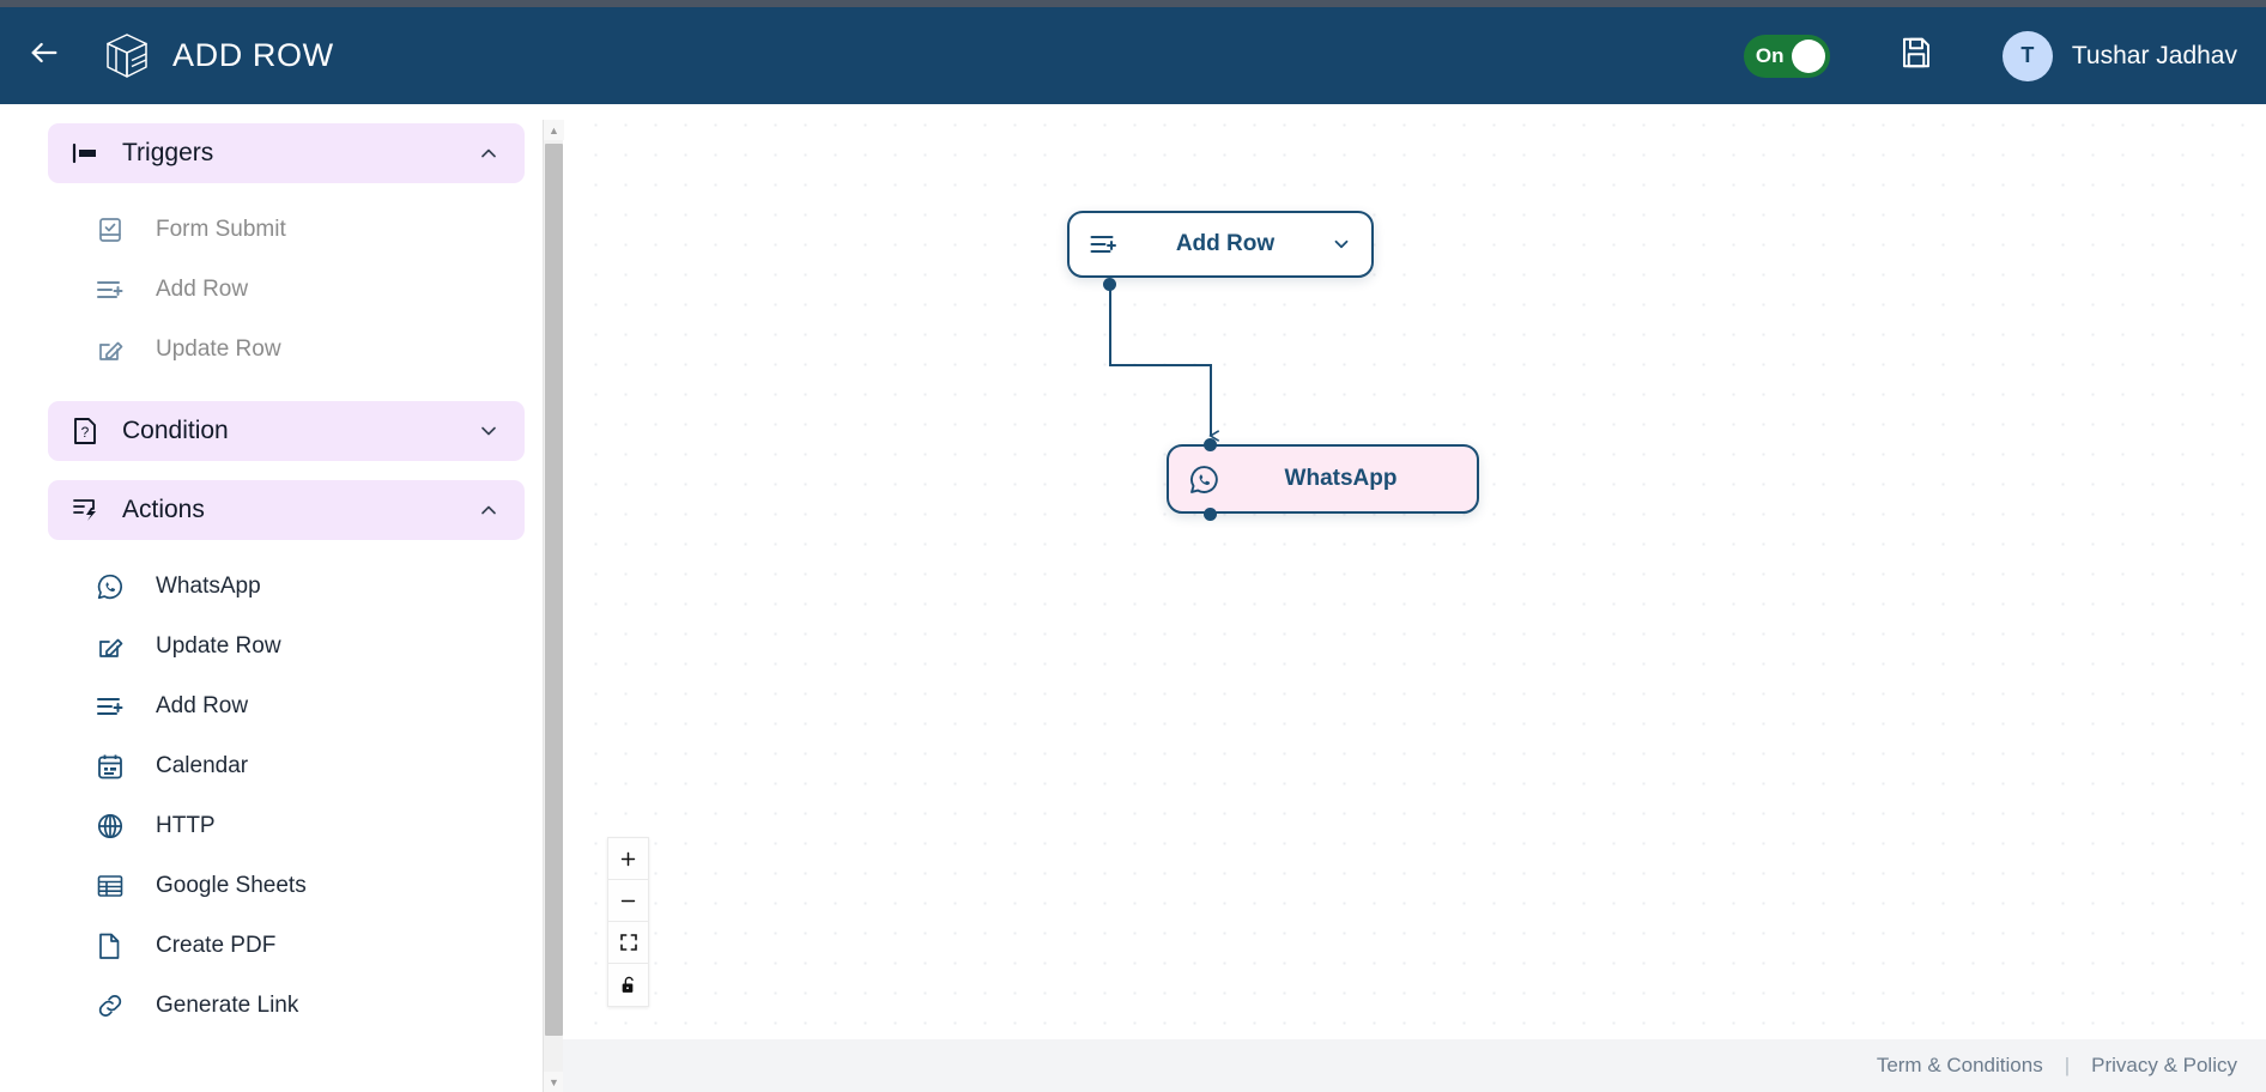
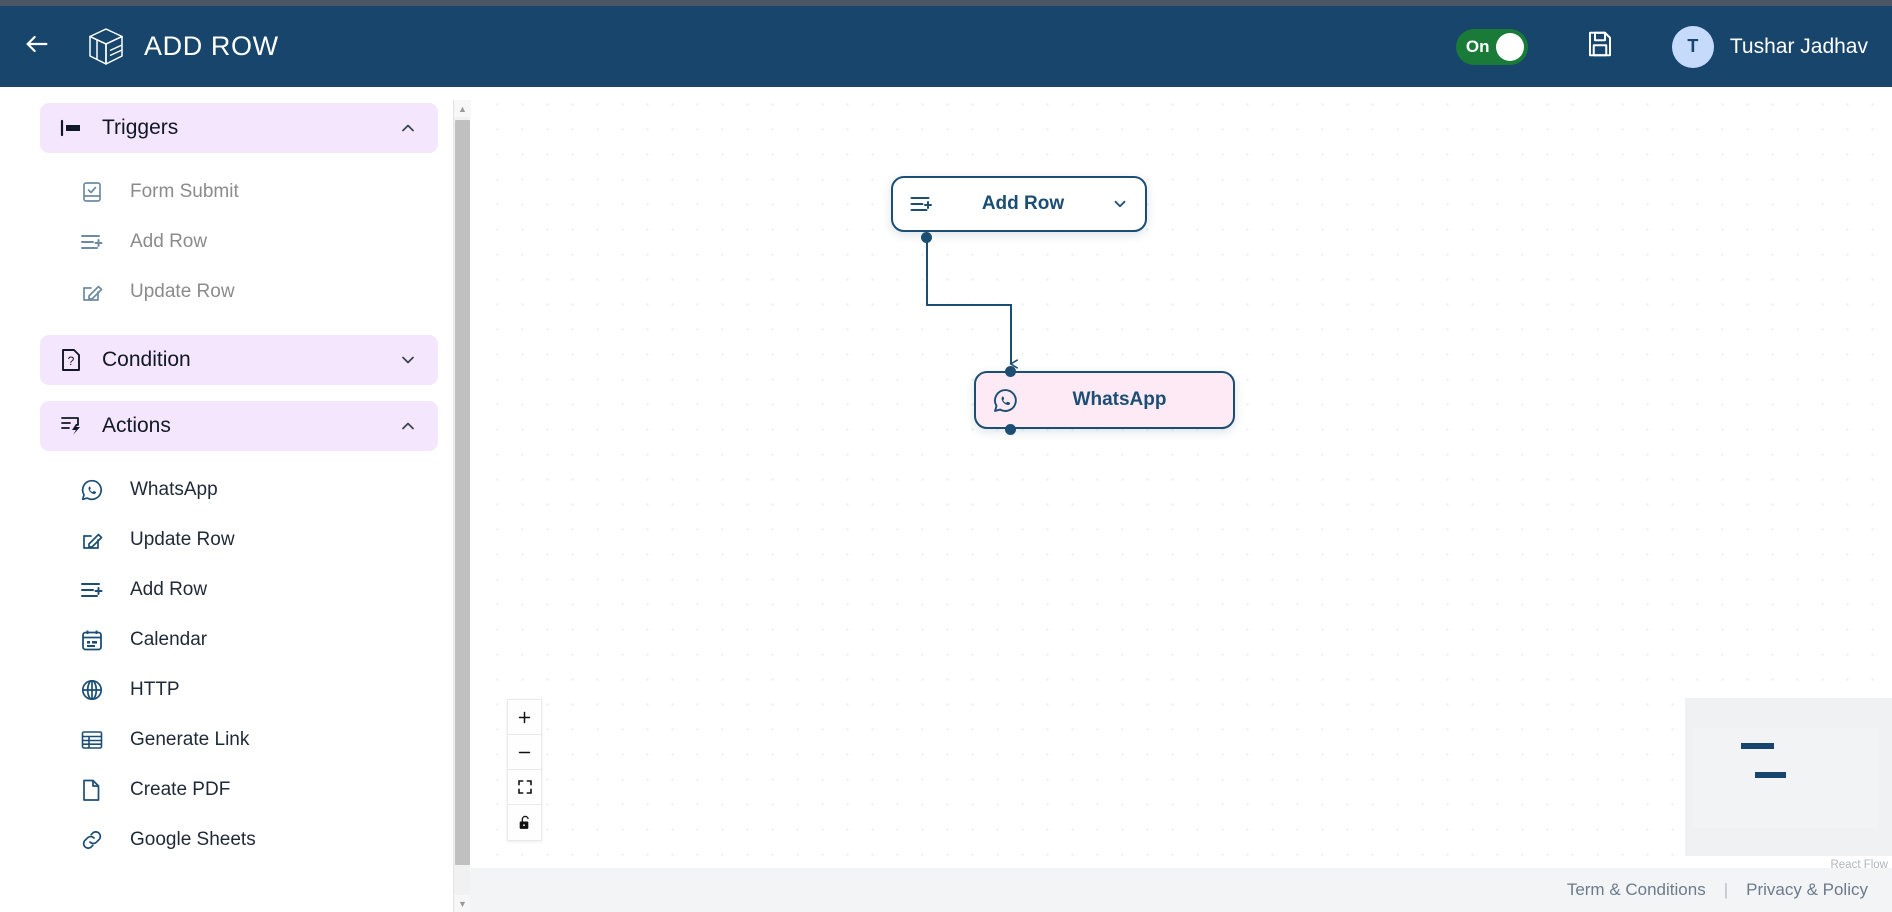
  ADD ROW
  On
  T
  Tushar Jadhav
  Triggers
  Form Submit
  Add Row
  Update Row
  ?
  Condition
  Actions
  WhatsApp
  Update Row
  Add Row
  Calendar
  HTTP
- Google Sheets
+ Generate Link
  Create PDF
- Generate Link
+ Google Sheets
  ▲
  ▼
  Add Row
  WhatsApp
+ React Flow
  Term & Conditions
  |
  Privacy & Policy
